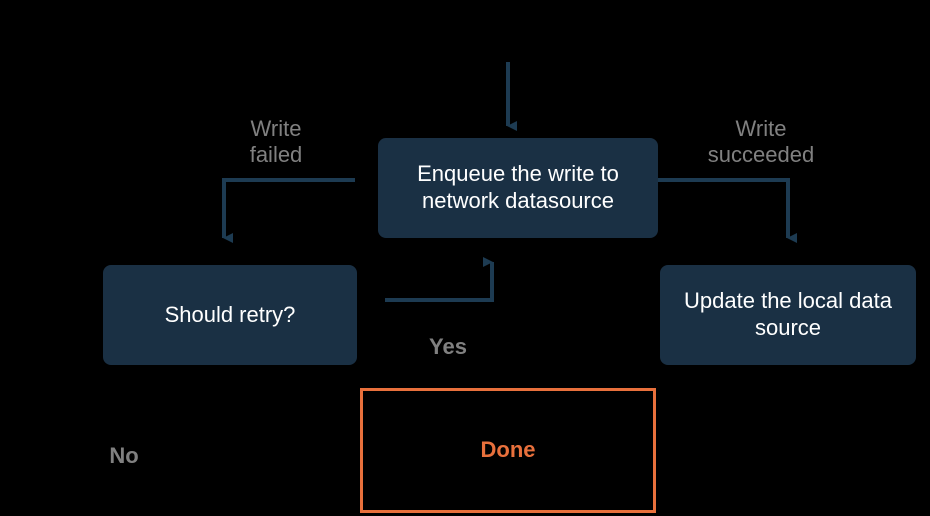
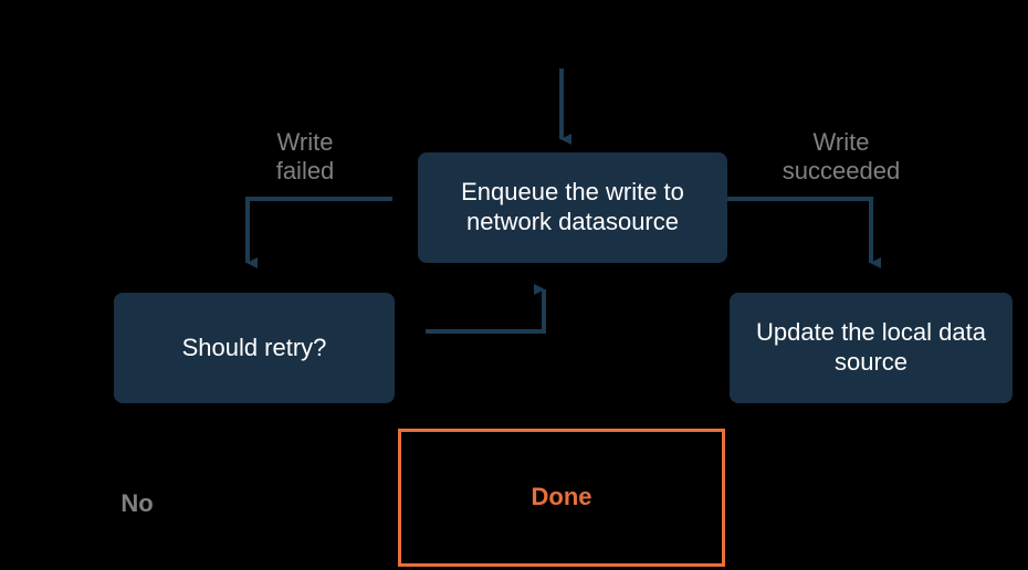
  Enqueue the write to
  network datasource
  Should retry?
  Update the local data
  source
  Done
  Write
  failed
  Write
  succeeded
- Yes
  No
